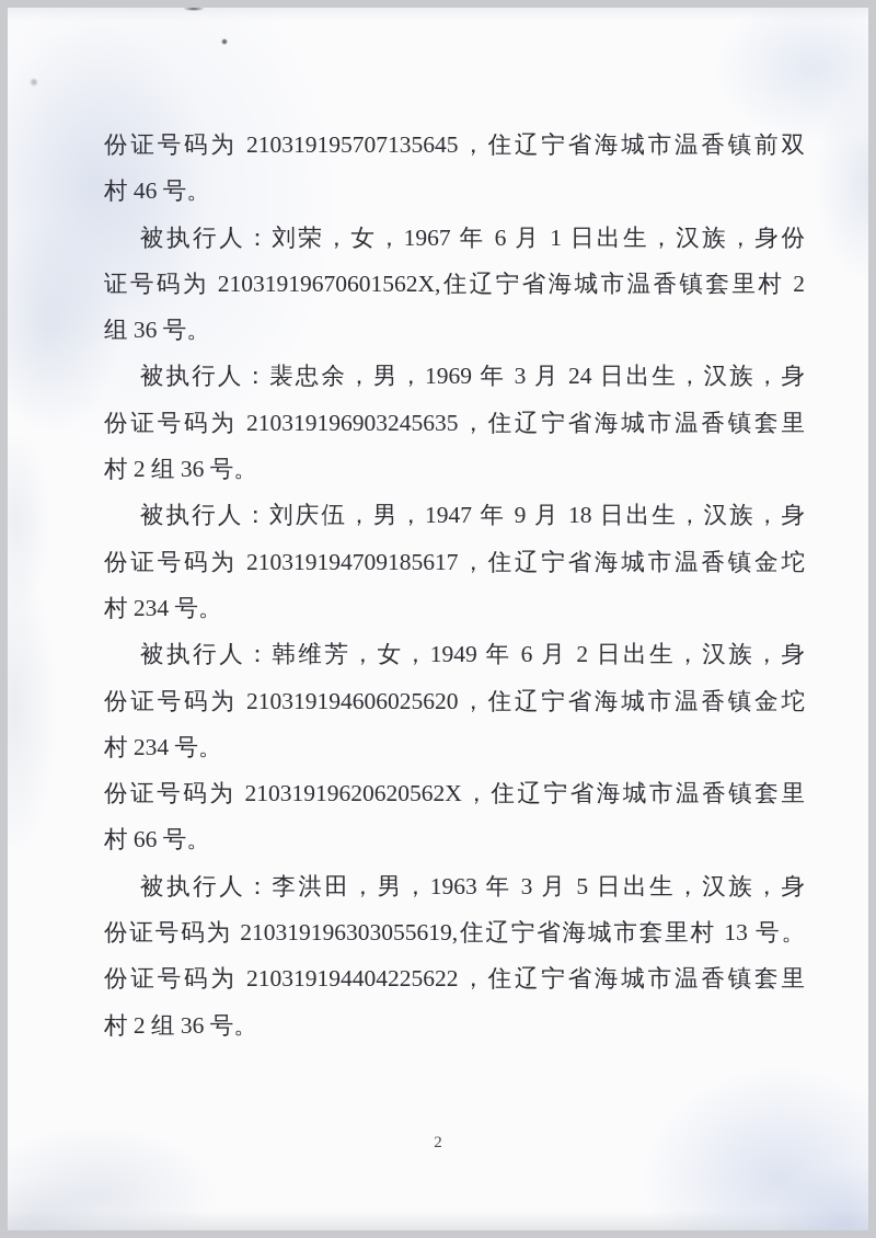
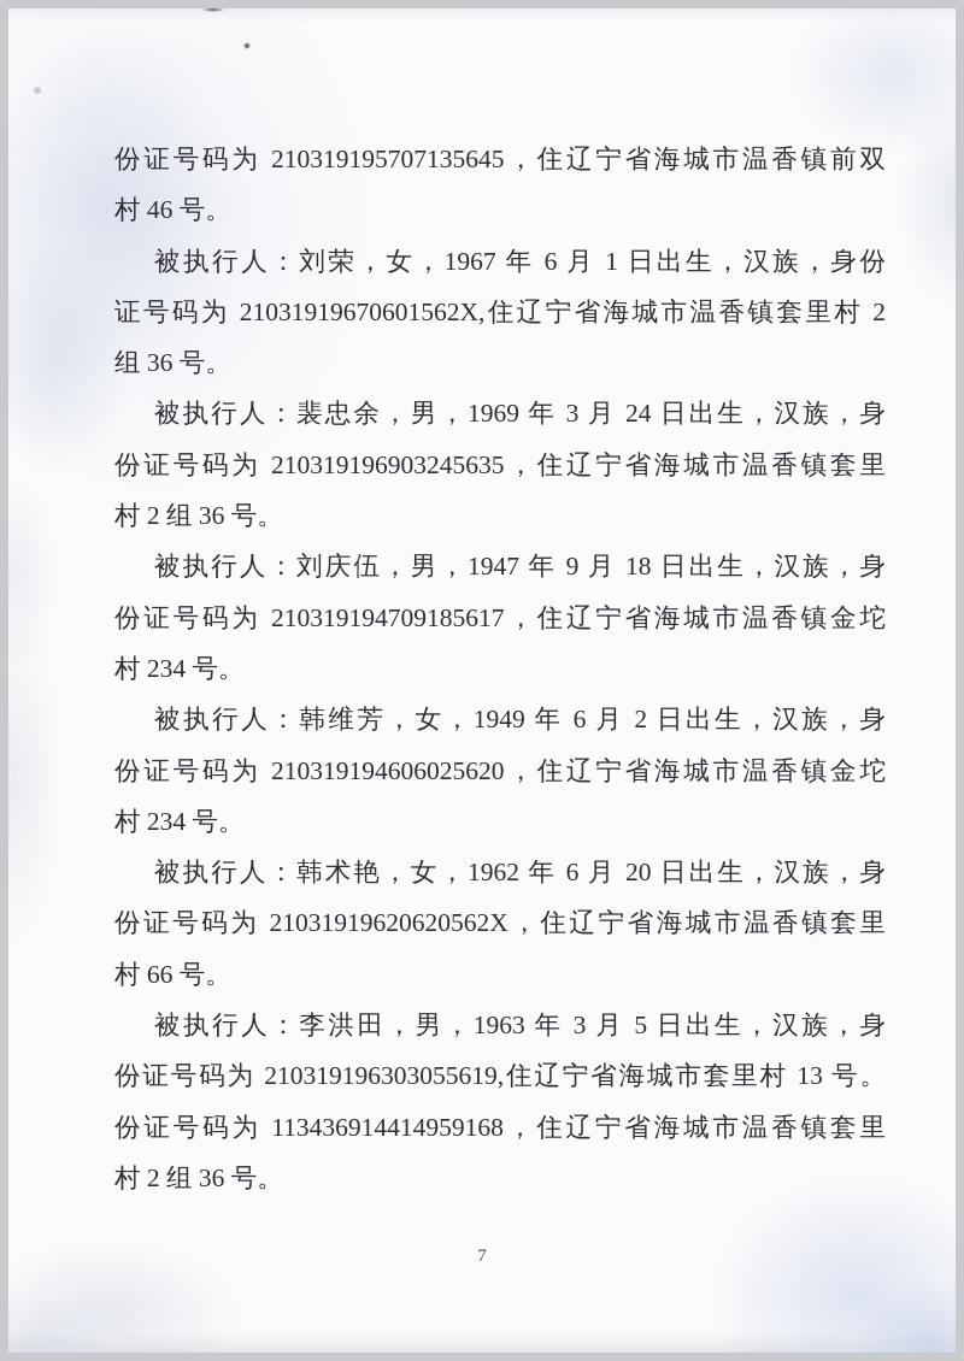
  份证号码为 210319195707135645，住辽宁省海城市温香镇前双
  村 46 号。
  被执行人：刘荣，女，1967 年 6 月 1 日出生，汉族，身份
  证号码为 21031919670601562X,住辽宁省海城市温香镇套里村 2
  组 36 号。
  被执行人：裴忠余，男，1969 年 3 月 24 日出生，汉族，身
  份证号码为 210319196903245635，住辽宁省海城市温香镇套里
  村 2 组 36 号。
  被执行人：刘庆伍，男，1947 年 9 月 18 日出生，汉族，身
  份证号码为 210319194709185617，住辽宁省海城市温香镇金坨
  村 234 号。
  被执行人：韩维芳，女，1949 年 6 月 2 日出生，汉族，身
  份证号码为 210319194606025620，住辽宁省海城市温香镇金坨
  村 234 号。
+ 被执行人：韩术艳，女，1962 年 6 月 20 日出生，汉族，身
  份证号码为 21031919620620562X，住辽宁省海城市温香镇套里
  村 66 号。
  被执行人：李洪田，男，1963 年 3 月 5 日出生，汉族，身
  份证号码为 210319196303055619,住辽宁省海城市套里村 13 号。
- 份证号码为 210319194404225622，住辽宁省海城市温香镇套里
+ 份证号码为 113436914414959168，住辽宁省海城市温香镇套里
  村 2 组 36 号。
- 2
+ 7
